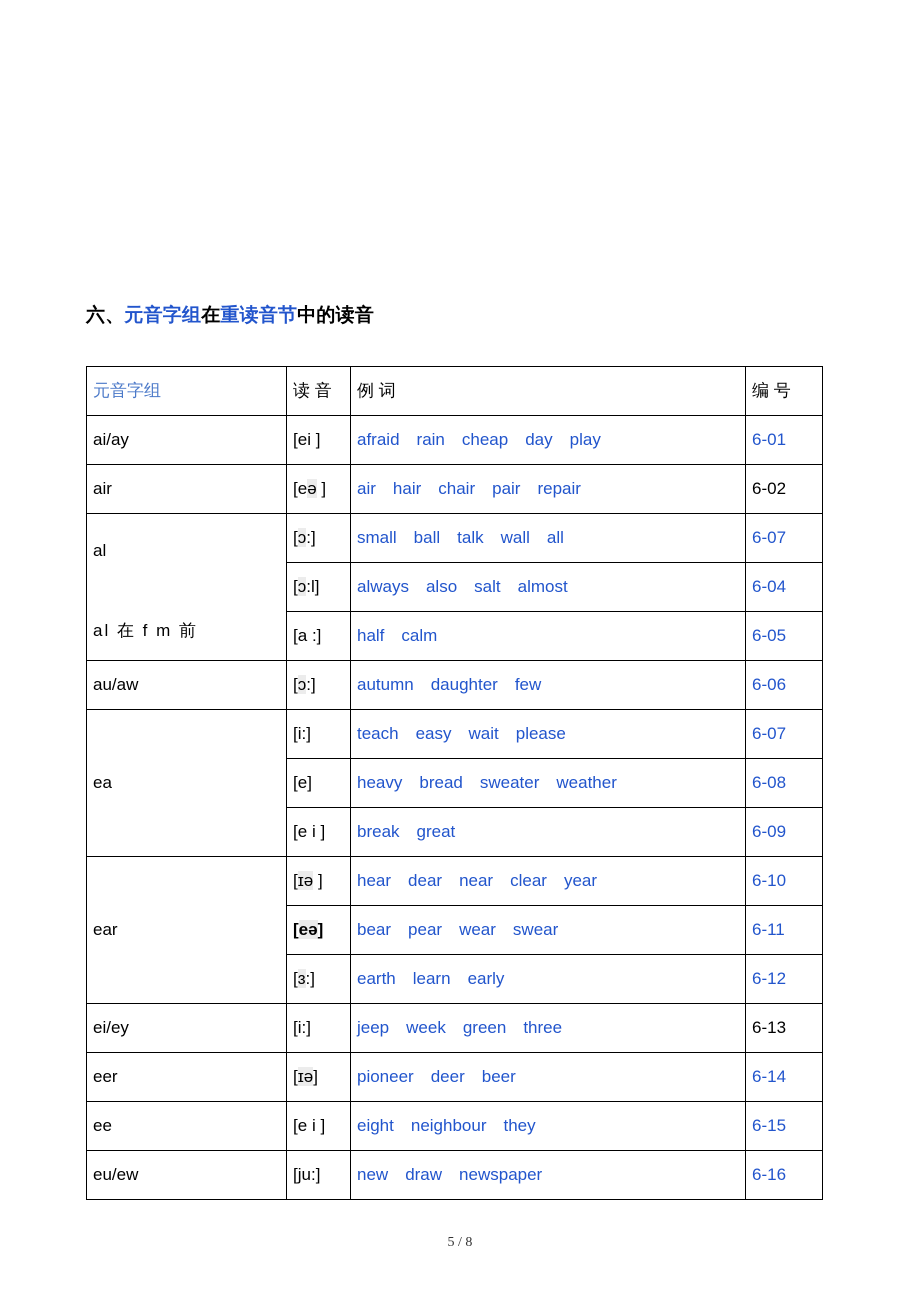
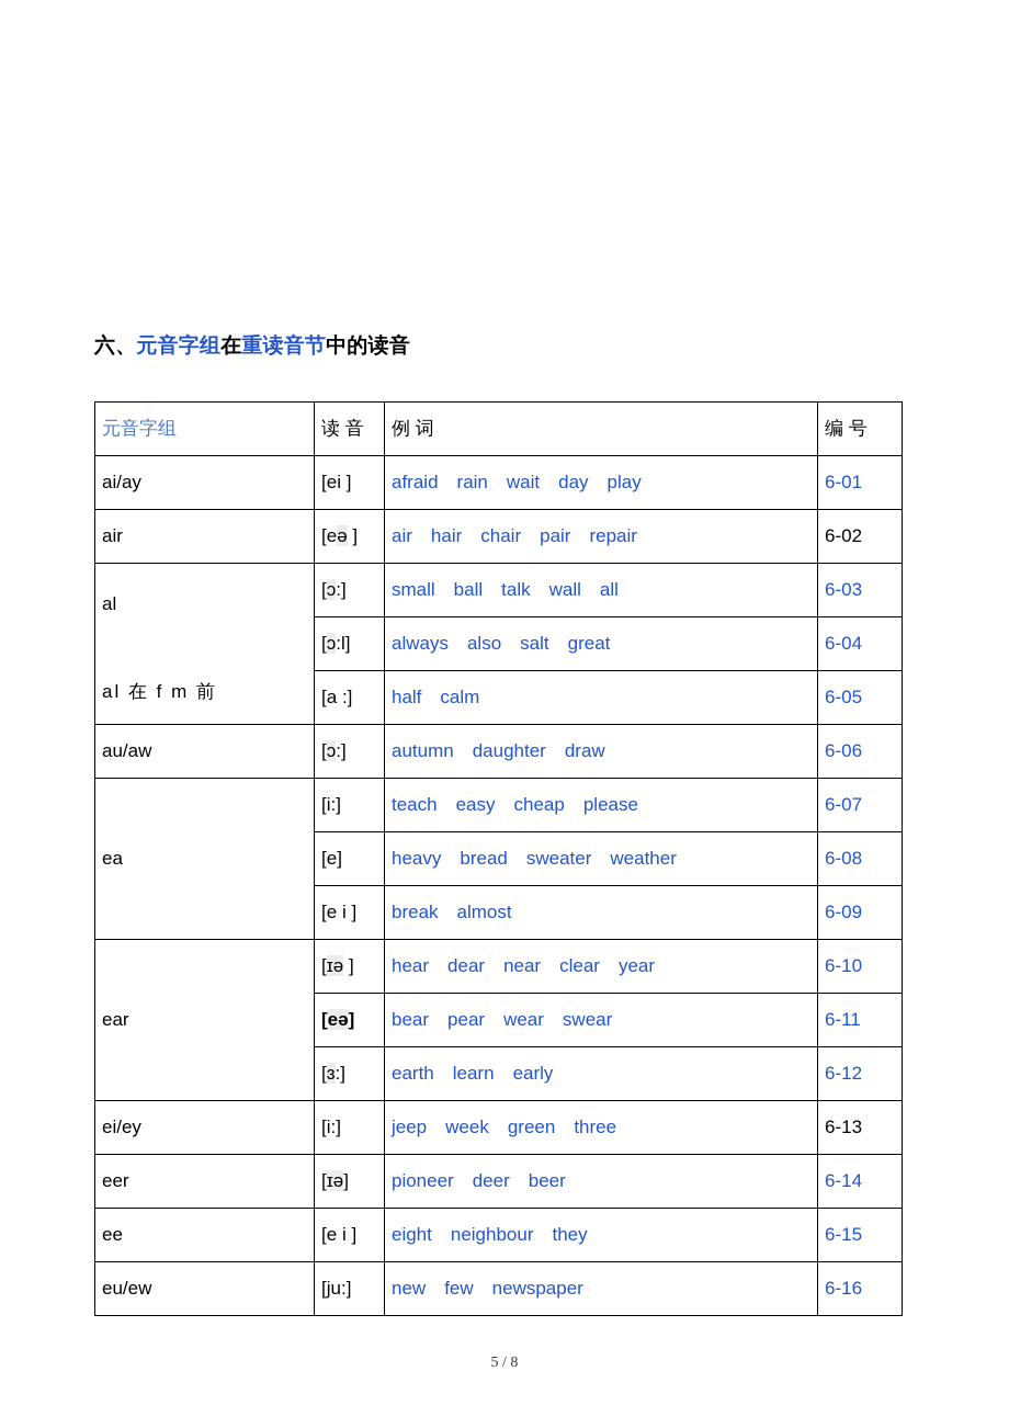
  六、元音字组在重读音节中的读音
  元音字组	读 音	例 词	编 号
- ai/ay	[ei ]	afraid rain cheap day play	6-01
+ ai/ay	[ei ]	afraid rain wait day play	6-01
  air	[eə ]	air hair chair pair repair	6-02
- alal 在 f m 前	[ɔ:]	small ball talk wall all	6-07
+ alal 在 f m 前	[ɔ:]	small ball talk wall all	6-03
- [ɔ:l]	always also salt almost	6-04
+ [ɔ:l]	always also salt great	6-04
  [a :]	half calm	6-05
- au/aw	[ɔ:]	autumn daughter few	6-06
+ au/aw	[ɔ:]	autumn daughter draw	6-06
- ea	[i:]	teach easy wait please	6-07
+ ea	[i:]	teach easy cheap please	6-07
  [e]	heavy bread sweater weather	6-08
- [e i ]	break great	6-09
+ [e i ]	break almost	6-09
  ear	[ɪə ]	hear dear near clear year	6-10
  [eə]	bear pear wear swear	6-11
  [ɜ:]	earth learn early	6-12
  ei/ey	[i:]	jeep week green three	6-13
  eer	[ɪə]	pioneer deer beer	6-14
  ee	[e i ]	eight neighbour they	6-15
- eu/ew	[ju:]	new draw newspaper	6-16
+ eu/ew	[ju:]	new few newspaper	6-16
  5 / 8
